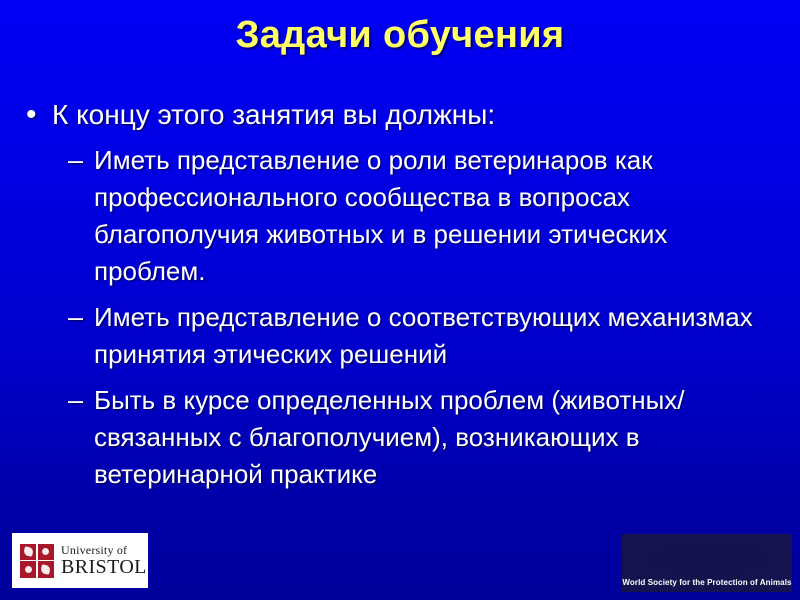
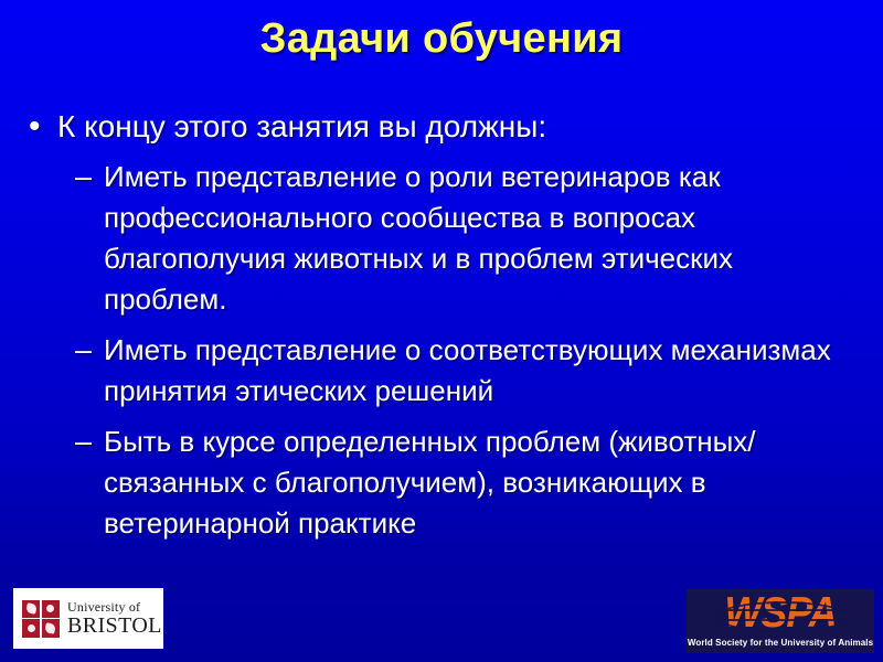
  Задачи обучения
  •
  К концу этого занятия вы должны:
  –
- Иметь представление о роли ветеринаров как профессионального сообщества в вопросах благополучия животных и в решении этических проблем.
+ Иметь представление о роли ветеринаров как профессионального сообщества в вопросах благополучия животных и в проблем этических проблем.
  –
  Иметь представление о соответствующих механизмах принятия этических решений
  –
  Быть в курсе определенных проблем (животных/связанных с благополучием), возникающих в ветеринарной практике
  University of
  BRISTOL
+ WSPA
- World Society for the Protection of Animals
+ World Society for the University of Animals
